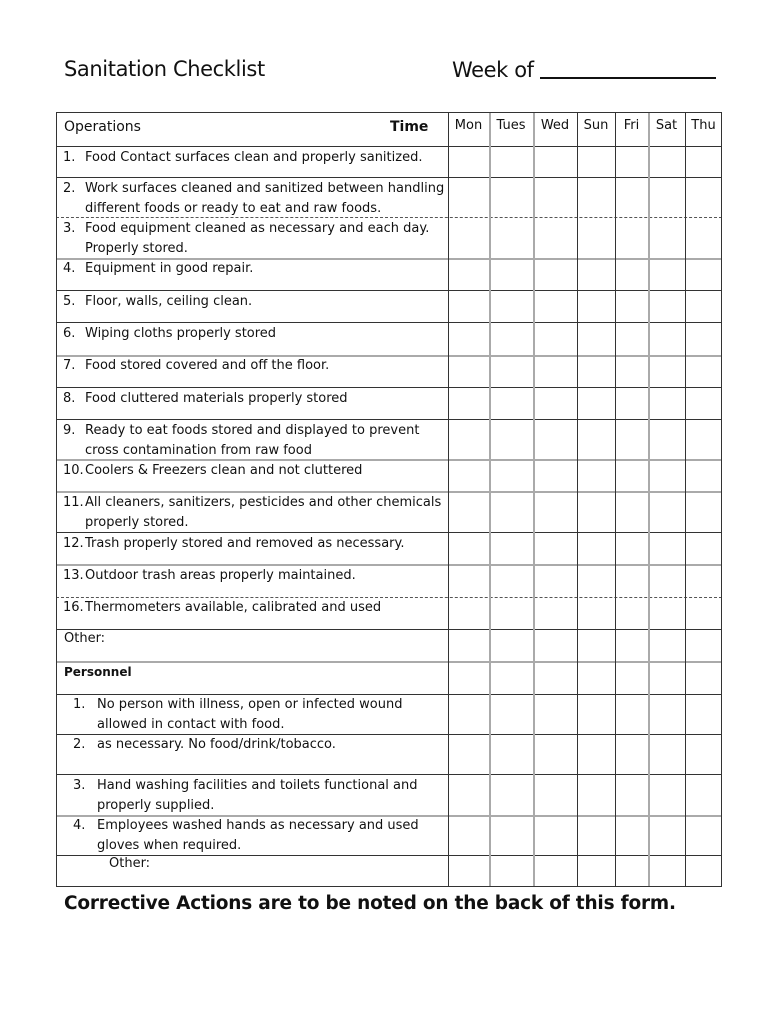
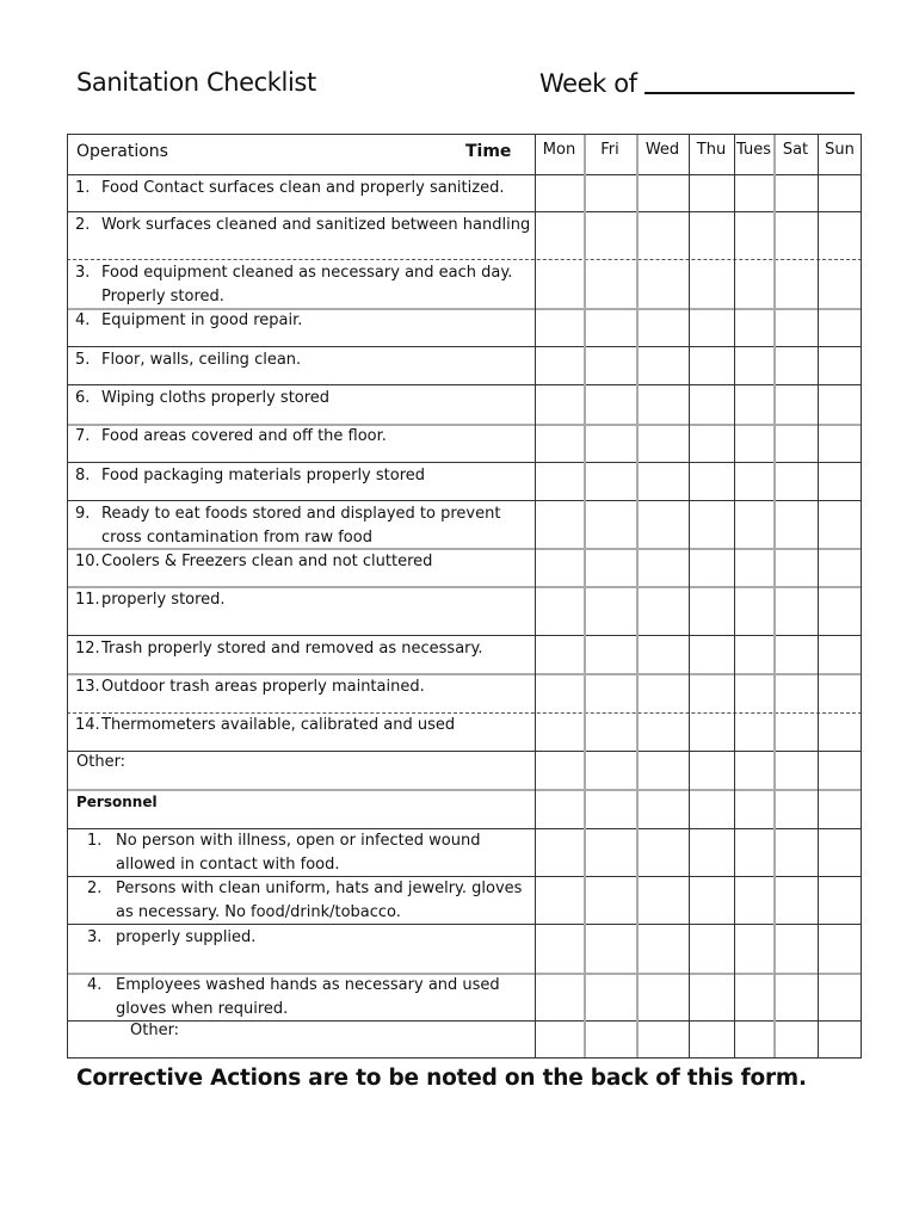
  Sanitation Checklist
  Week of
  Operations
  Time
  Mon
- Tues
+ Fri
  Wed
- Sun
+ Thu
- Fri
+ Tues
  Sat
- Thu
+ Sun
  1.
  Food Contact surfaces clean and properly sanitized.
  2.
  Work surfaces cleaned and sanitized between handling
- different foods or ready to eat and raw foods.
  3.
  Food equipment cleaned as necessary and each day.
  Properly stored.
  4.
  Equipment in good repair.
  5.
  Floor, walls, ceiling clean.
  6.
  Wiping cloths properly stored
  7.
- Food stored covered and off the floor.
+ Food areas covered and off the floor.
  8.
- Food cluttered materials properly stored
+ Food packaging materials properly stored
  9.
  Ready to eat foods stored and displayed to prevent
  cross contamination from raw food
  10.
  Coolers & Freezers clean and not cluttered
  11.
- All cleaners, sanitizers, pesticides and other chemicals
  properly stored.
  12.
  Trash properly stored and removed as necessary.
  13.
  Outdoor trash areas properly maintained.
- 16.
+ 14.
  Thermometers available, calibrated and used
  Other:
  Personnel
  1.
  No person with illness, open or infected wound
  allowed in contact with food.
  2.
+ Persons with clean uniform, hats and jewelry. gloves
  as necessary. No food/drink/tobacco.
  3.
- Hand washing facilities and toilets functional and
  properly supplied.
  4.
  Employees washed hands as necessary and used
  gloves when required.
  Other:
  Corrective Actions are to be noted on the back of this form.
